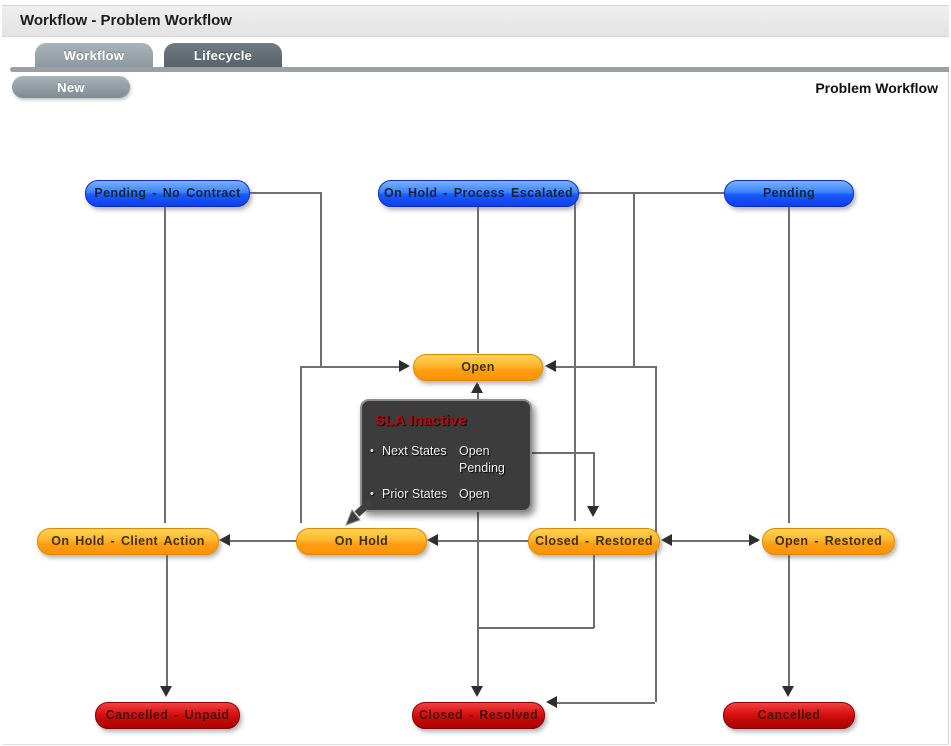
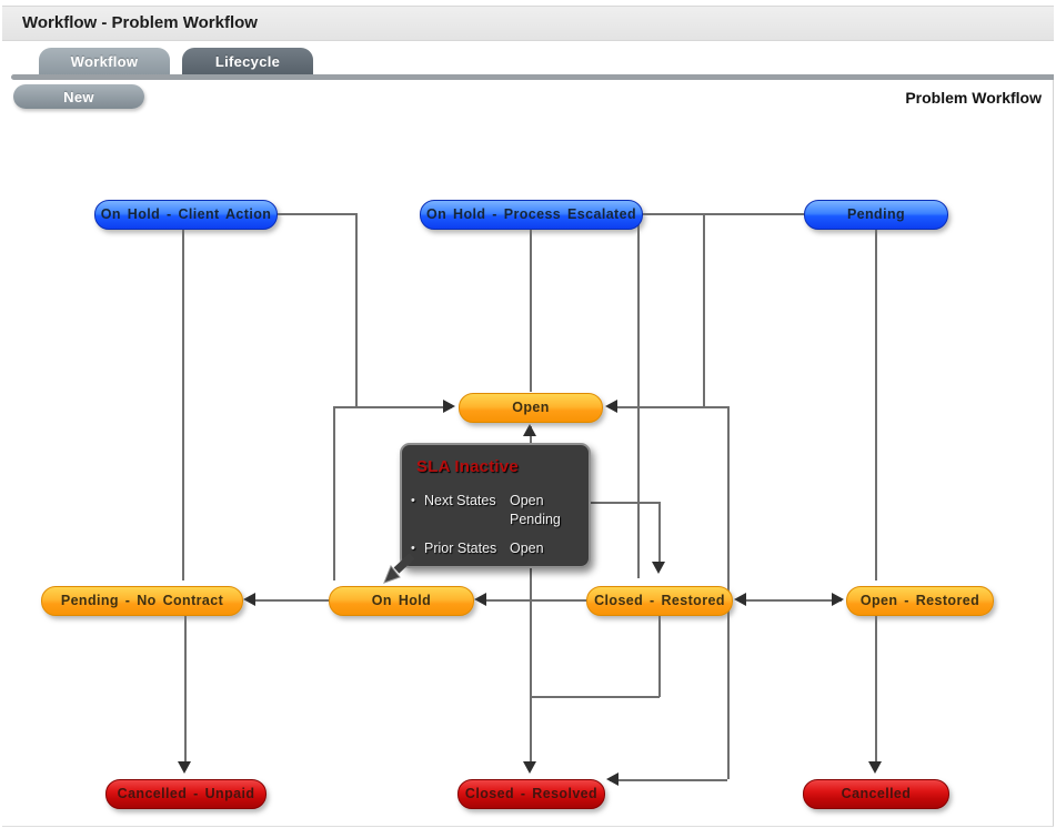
  Workflow - Problem Workflow
  Workflow
  Lifecycle
  New
  Problem Workflow
  SLA Inactive
  •
  Next States
  Open
  Pending
  •
  Prior States
  Open
- Pending - No Contract
+ On Hold - Client Action
  On Hold - Process Escalated
  Pending
  Open
- On Hold - Client Action
+ Pending - No Contract
  On Hold
  Closed - Restored
  Open - Restored
  Cancelled - Unpaid
  Closed - Resolved
  Cancelled
